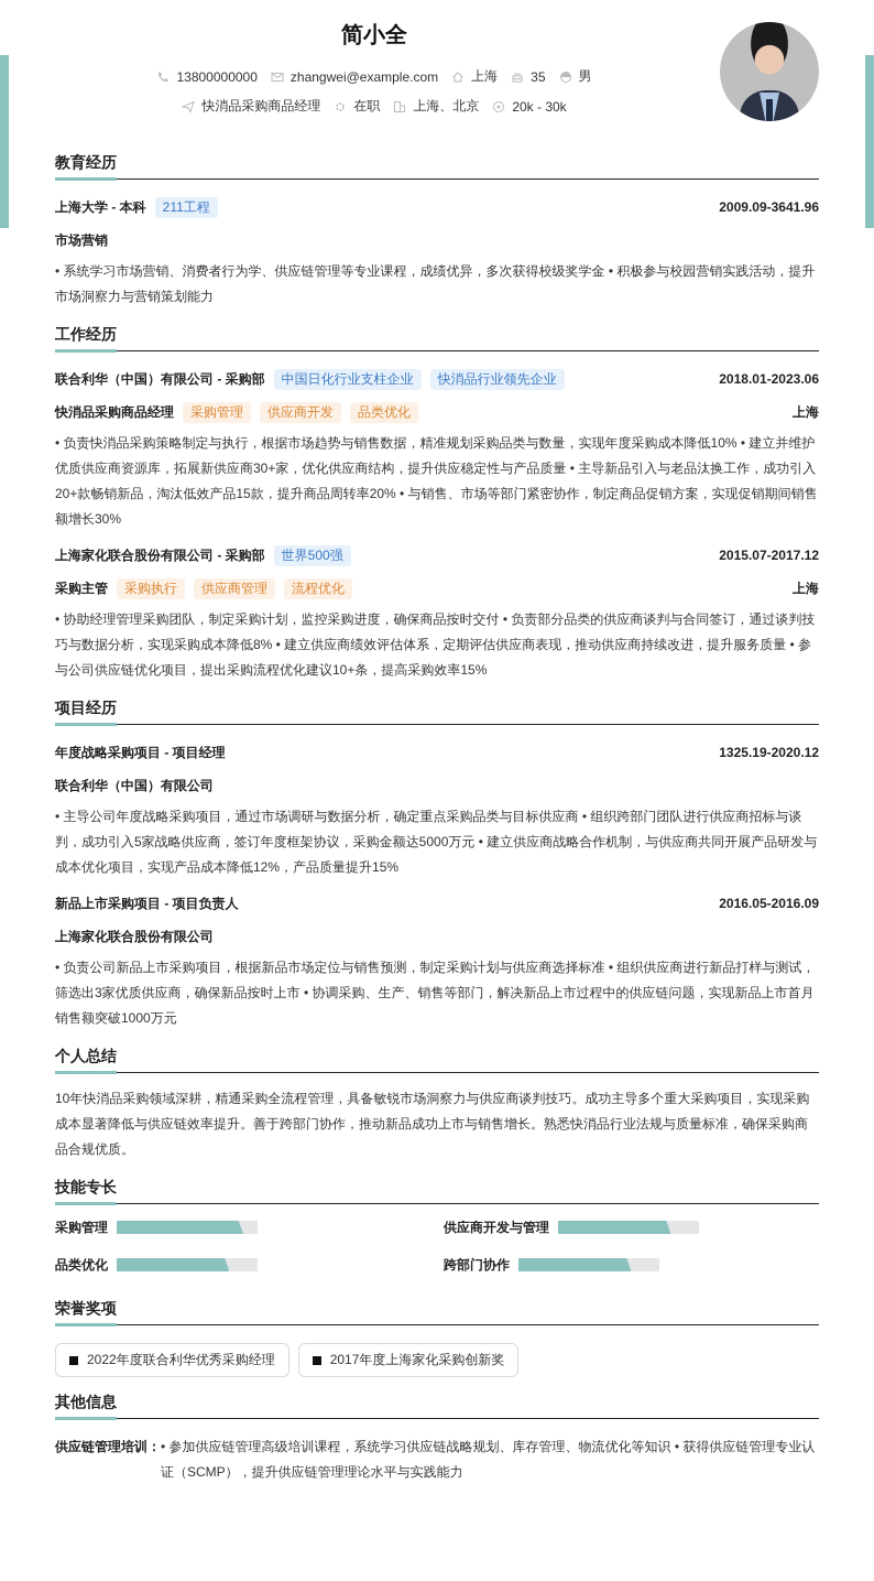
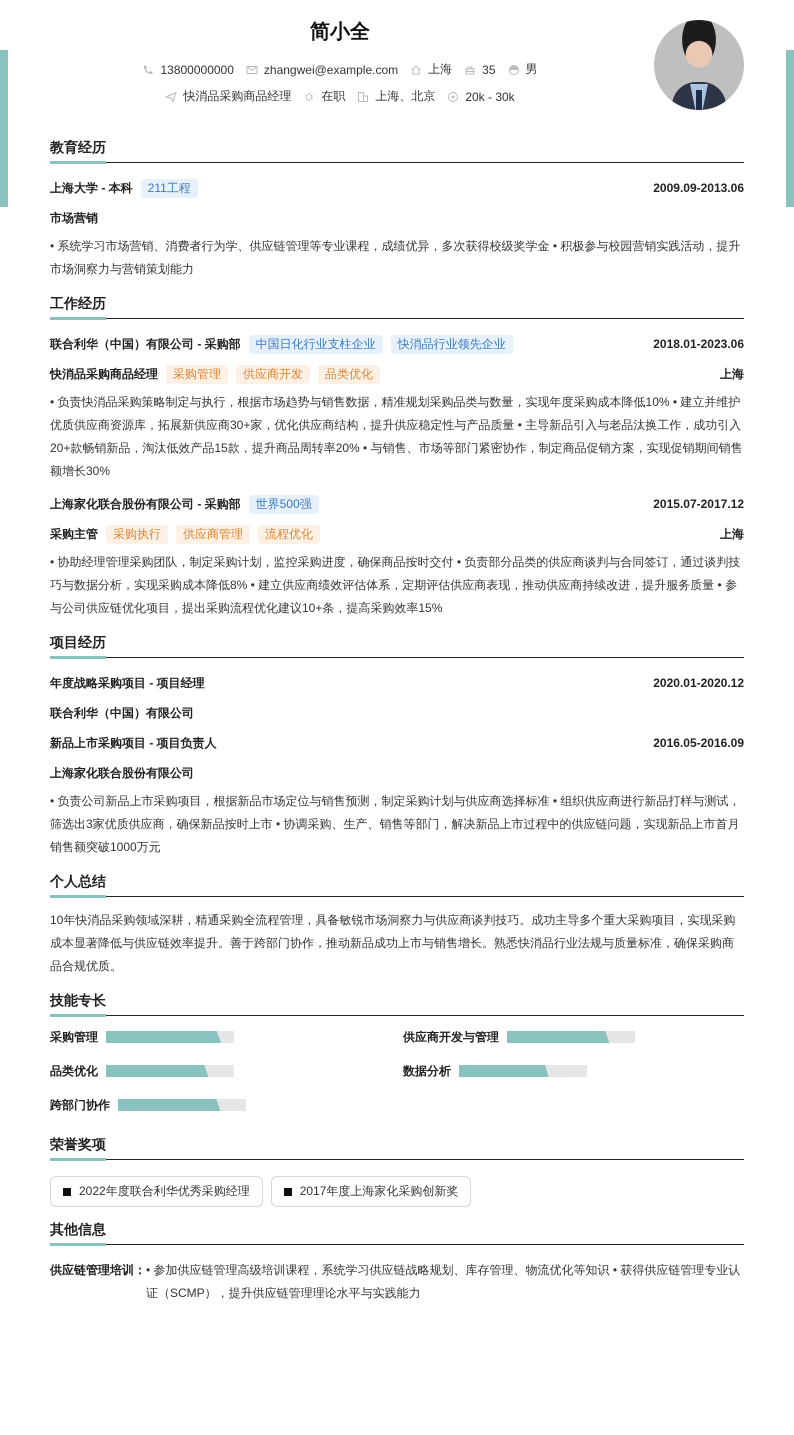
  简小全
  13800000000
  zhangwei@example.com
  上海
  35
  男
  快消品采购商品经理
  在职
  上海、北京
  20k - 30k
  教育经历
  上海大学 - 本科
  211工程
- 2009.09-3641.96
+ 2009.09-2013.06
  市场营销
  • 系统学习市场营销、消费者行为学、供应链管理等专业课程，成绩优异，多次获得校级奖学金 • 积极参与校园营销实践活动，提升市场洞察力与营销策划能力
  工作经历
  联合利华（中国）有限公司 - 采购部
  中国日化行业支柱企业
  快消品行业领先企业
  2018.01-2023.06
  快消品采购商品经理
  采购管理
  供应商开发
  品类优化
  上海
  • 负责快消品采购策略制定与执行，根据市场趋势与销售数据，精准规划采购品类与数量，实现年度采购成本降低10% • 建立并维护优质供应商资源库，拓展新供应商30+家，优化供应商结构，提升供应稳定性与产品质量 • 主导新品引入与老品汰换工作，成功引入20+款畅销新品，淘汰低效产品15款，提升商品周转率20% • 与销售、市场等部门紧密协作，制定商品促销方案，实现促销期间销售额增长30%
  上海家化联合股份有限公司 - 采购部
  世界500强
  2015.07-2017.12
  采购主管
  采购执行
  供应商管理
  流程优化
  上海
  • 协助经理管理采购团队，制定采购计划，监控采购进度，确保商品按时交付 • 负责部分品类的供应商谈判与合同签订，通过谈判技巧与数据分析，实现采购成本降低8% • 建立供应商绩效评估体系，定期评估供应商表现，推动供应商持续改进，提升服务质量 • 参与公司供应链优化项目，提出采购流程优化建议10+条，提高采购效率15%
  项目经历
  年度战略采购项目 - 项目经理
- 1325.19-2020.12
+ 2020.01-2020.12
  联合利华（中国）有限公司
- • 主导公司年度战略采购项目，通过市场调研与数据分析，确定重点采购品类与目标供应商 • 组织跨部门团队进行供应商招标与谈判，成功引入5家战略供应商，签订年度框架协议，采购金额达5000万元 • 建立供应商战略合作机制，与供应商共同开展产品研发与成本优化项目，实现产品成本降低12%，产品质量提升15%
  新品上市采购项目 - 项目负责人
  2016.05-2016.09
  上海家化联合股份有限公司
  • 负责公司新品上市采购项目，根据新品市场定位与销售预测，制定采购计划与供应商选择标准 • 组织供应商进行新品打样与测试，筛选出3家优质供应商，确保新品按时上市 • 协调采购、生产、销售等部门，解决新品上市过程中的供应链问题，实现新品上市首月销售额突破1000万元
  个人总结
  10年快消品采购领域深耕，精通采购全流程管理，具备敏锐市场洞察力与供应商谈判技巧。成功主导多个重大采购项目，实现采购成本显著降低与供应链效率提升。善于跨部门协作，推动新品成功上市与销售增长。熟悉快消品行业法规与质量标准，确保采购商品合规优质。
  技能专长
  采购管理
  供应商开发与管理
  品类优化
+ 数据分析
  跨部门协作
  荣誉奖项
  2022年度联合利华优秀采购经理
  2017年度上海家化采购创新奖
  其他信息
  供应链管理培训：
  • 参加供应链管理高级培训课程，系统学习供应链战略规划、库存管理、物流优化等知识 • 获得供应链管理专业认证（SCMP），提升供应链管理理论水平与实践能力
